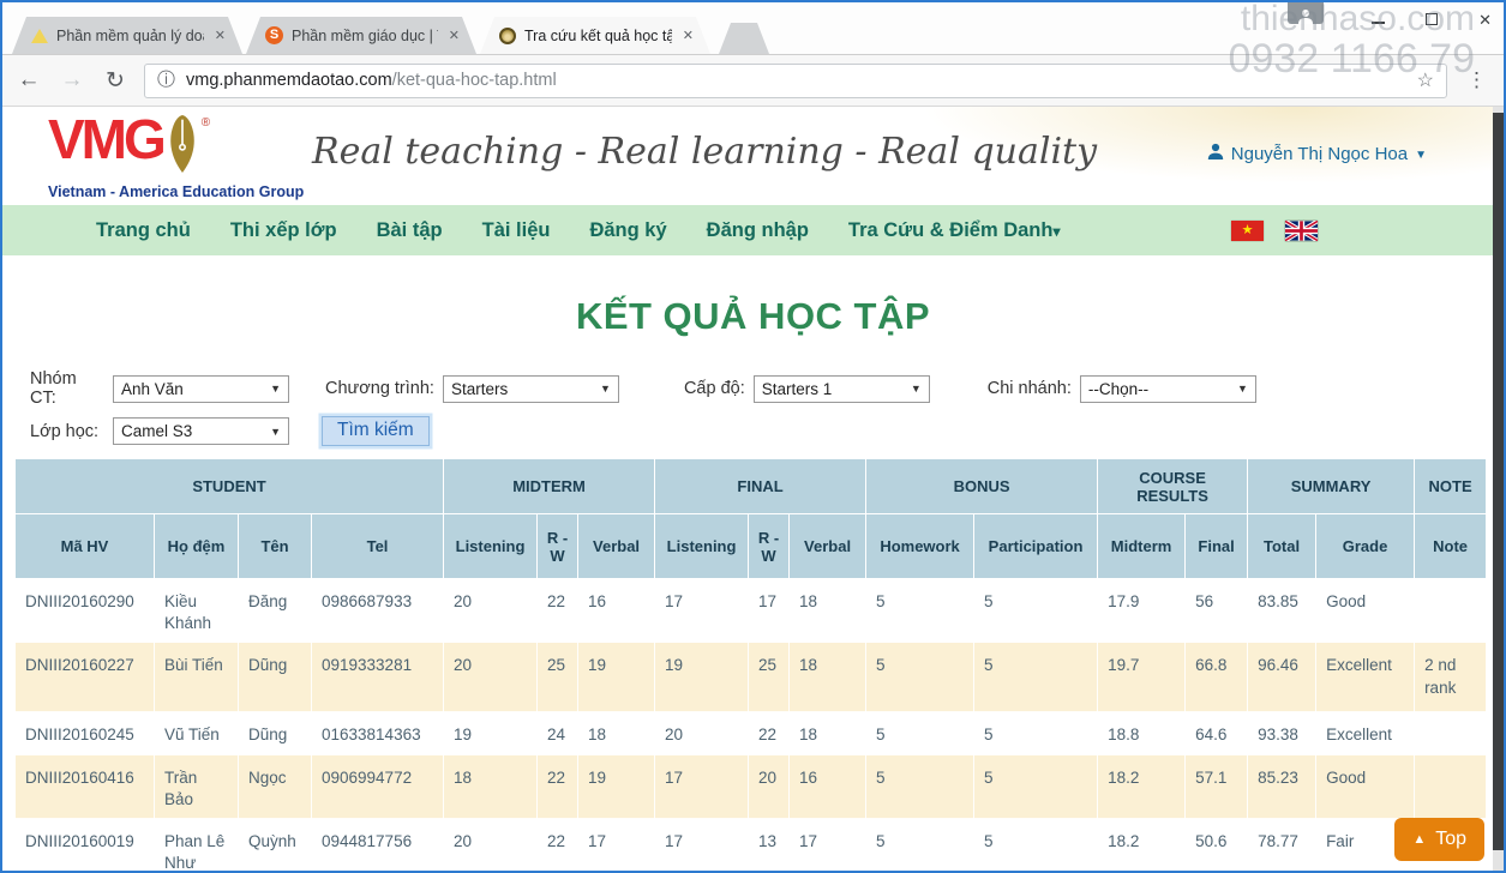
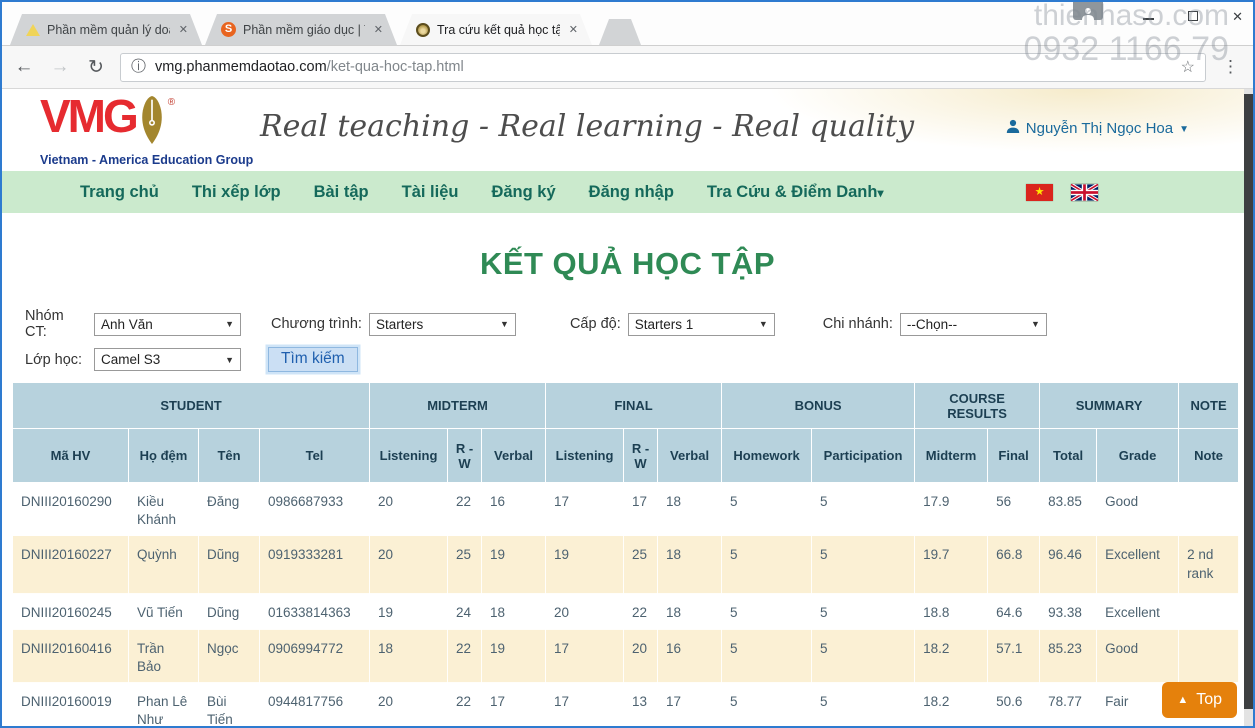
  Phần mềm quản lý do
  ✕
  S
  Phần mềm giáo dục |
  ✕
  Tra cứu kết quả học tậ
  ✕
  ✕
  ←
  →
  ↻
  ⓘ
  vmg.phanmemdaotao.com/ket-qua-hoc-tap.html
  ☆
  ⋮
  VMG
  ®
  Vietnam - America Education Group
  Real teaching - Real learning - Real quality
  Nguyễn Thị Ngọc Hoa
  ▼
  Trang chủ
  Thi xếp lớp
  Bài tập
  Tài liệu
  Đăng ký
  Đăng nhập
  Tra Cứu & Điểm Danh▾
  ★
  KẾT QUẢ HỌC TẬP
  Nhóm CT:
  Anh Văn
  ▼
  Chương trình:
  Starters
  ▼
  Cấp độ:
  Starters 1
  ▼
  Chi nhánh:
  --Chọn--
  ▼
  Lớp học:
  Camel S3
  ▼
  Tìm kiếm
  STUDENT	MIDTERM	FINAL	BONUS	COURSE RESULTS	SUMMARY	NOTE
  Mã HV	Họ đệm	Tên	Tel	Listening	R - W	Verbal	Listening	R - W	Verbal	Homework	Participation	Midterm	Final	Total	Grade	Note
  DNIII20160290	Kiều Khánh	Đăng	0986687933	20	22	16	17	17	18	5	5	17.9	56	83.85	Good
- DNIII20160227	Bùi Tiến	Dũng	0919333281	20	25	19	19	25	18	5	5	19.7	66.8	96.46	Excellent	2 nd rank
+ DNIII20160227	Quỳnh	Dũng	0919333281	20	25	19	19	25	18	5	5	19.7	66.8	96.46	Excellent	2 nd rank
  DNIII20160245	Vũ Tiến	Dũng	01633814363	19	24	18	20	22	18	5	5	18.8	64.6	93.38	Excellent
  DNIII20160416	Trần Bảo	Ngọc	0906994772	18	22	19	17	20	16	5	5	18.2	57.1	85.23	Good
- DNIII20160019	Phan Lê Như	Quỳnh	0944817756	20	22	17	17	13	17	5	5	18.2	50.6	78.77	Fair
+ DNIII20160019	Phan Lê Như	Bùi Tiến	0944817756	20	22	17	17	13	17	5	5	18.2	50.6	78.77	Fair
  ▲
  Top
  thienhaso.com
  0932 1166 79
